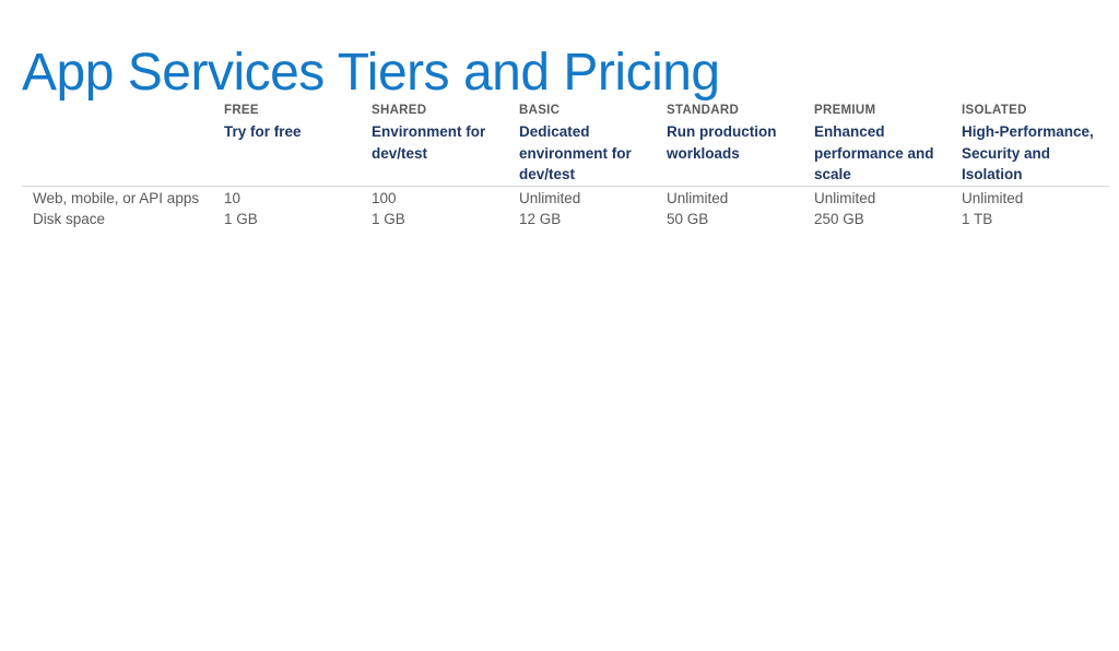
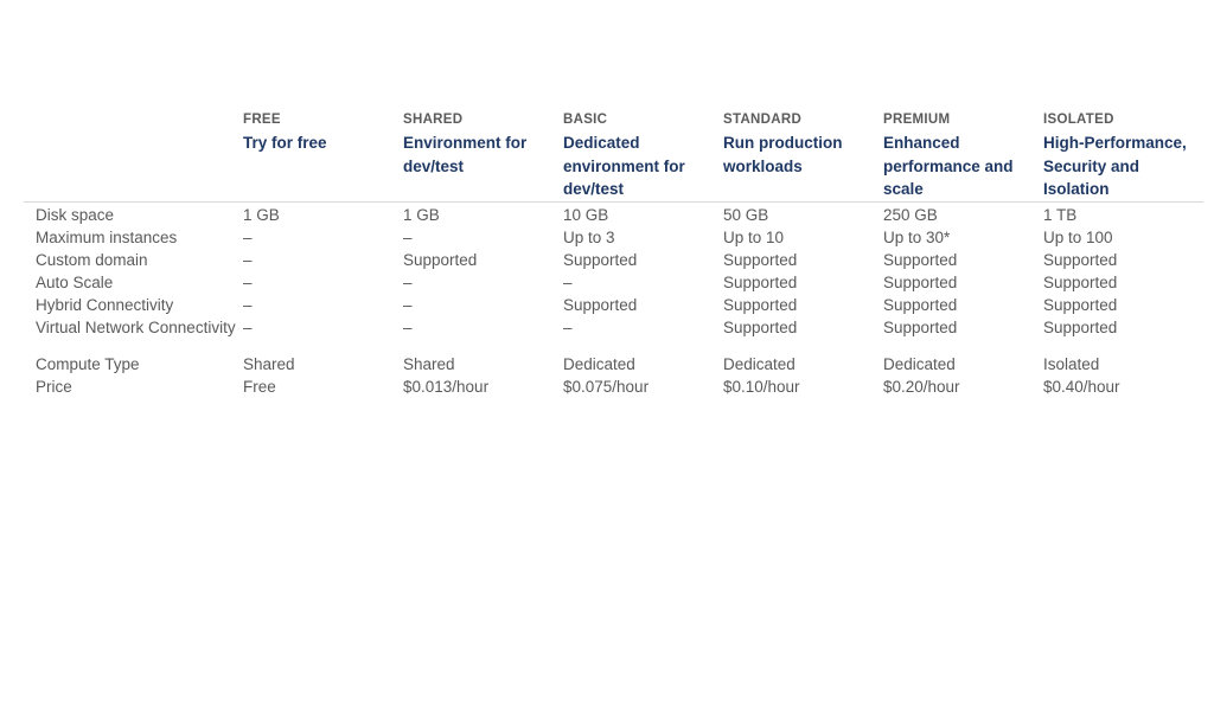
- App Services Tiers and Pricing
  	FREE Try for free	SHARED Environment for dev/test	BASIC Dedicated environment for dev/test	STANDARD Run production workloads	PREMIUM Enhanced performance and scale	ISOLATED High-Performance, Security and Isolation
- Web, mobile, or API apps	10	100	Unlimited	Unlimited	Unlimited	Unlimited
- Disk space	1 GB	1 GB	12 GB	50 GB	250 GB	1 TB
+ Disk space	1 GB	1 GB	10 GB	50 GB	250 GB	1 TB
+ Maximum instances	–	–	Up to 3	Up to 10	Up to 30*	Up to 100
+ Custom domain	–	Supported	Supported	Supported	Supported	Supported
+ Auto Scale	–	–	–	Supported	Supported	Supported
+ Hybrid Connectivity	–	–	Supported	Supported	Supported	Supported
+ Virtual Network Connectivity	–	–	–	Supported	Supported	Supported
+ Compute Type	Shared	Shared	Dedicated	Dedicated	Dedicated	Isolated
+ Price	Free	$0.013/hour	$0.075/hour	$0.10/hour	$0.20/hour	$0.40/hour
